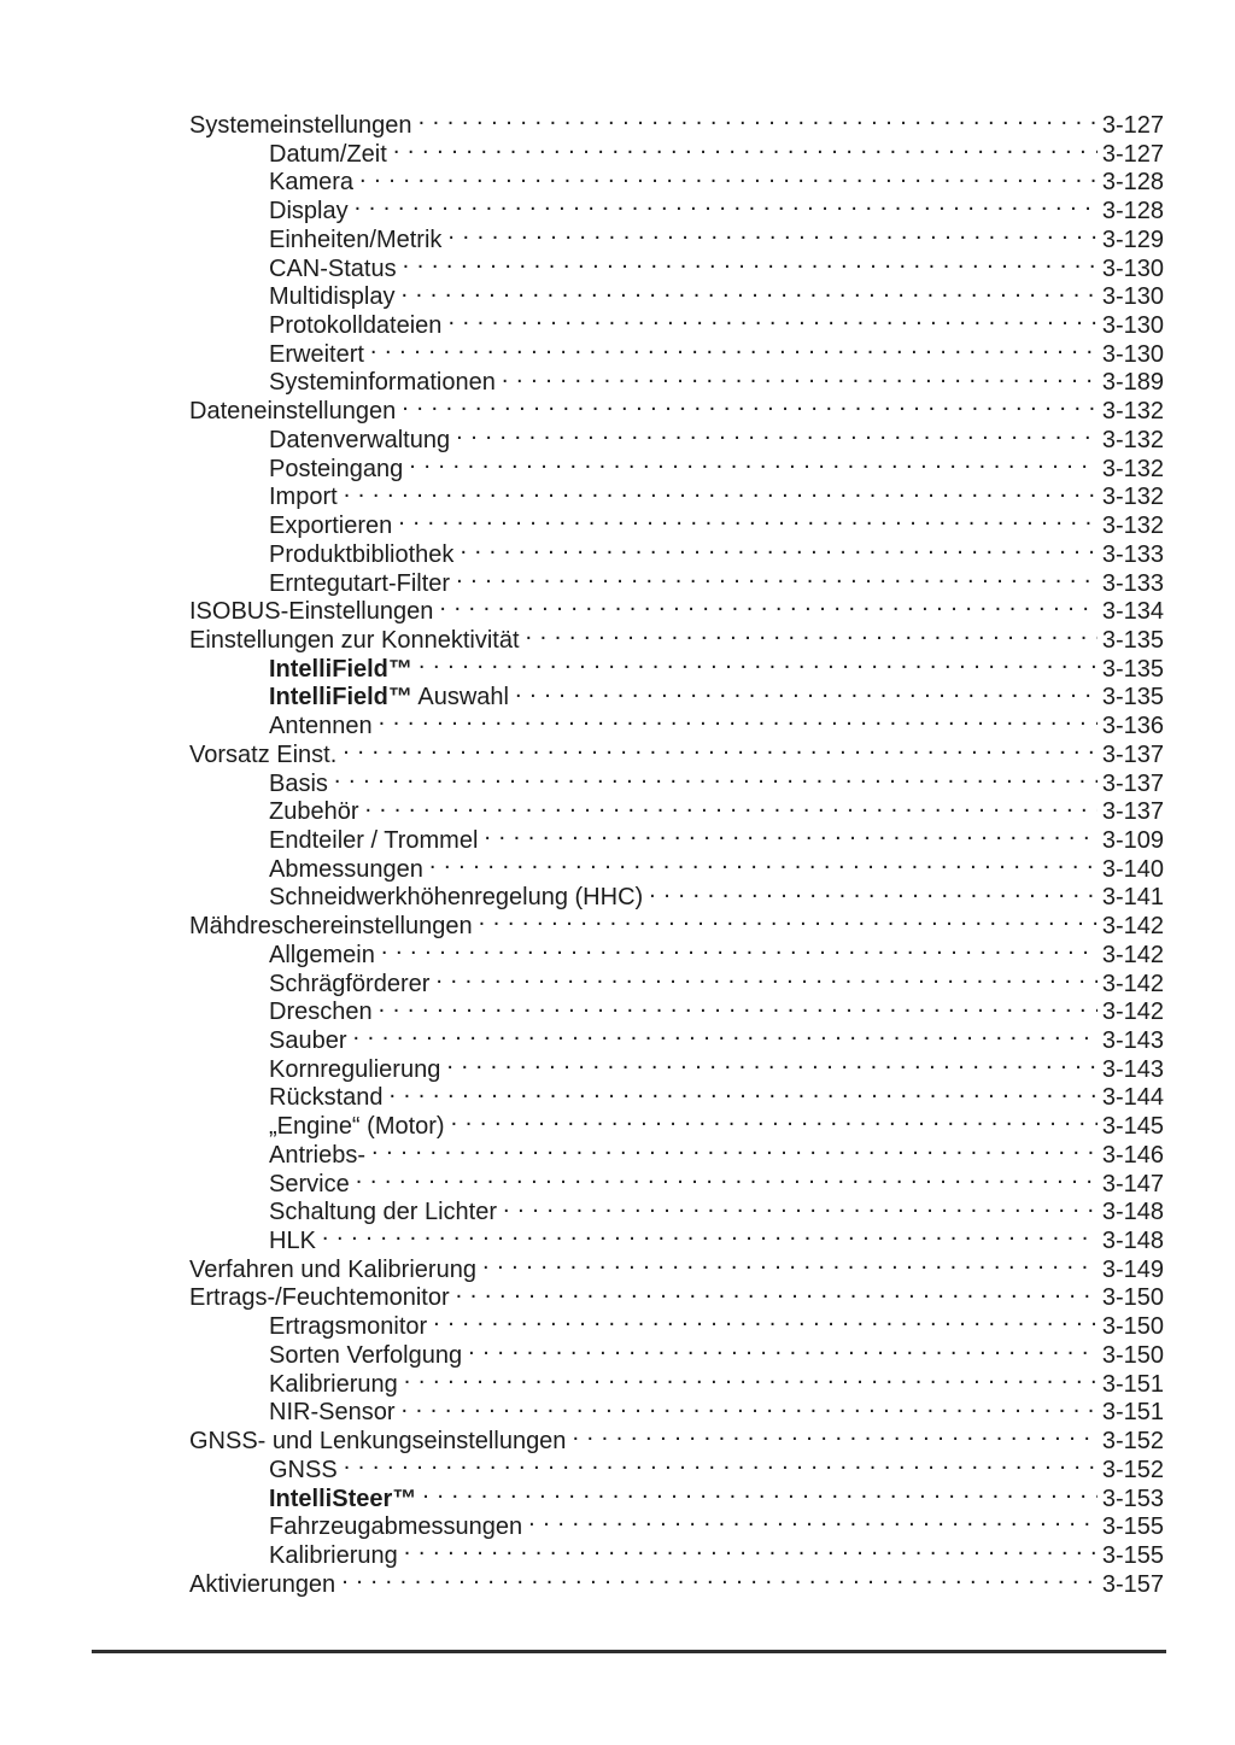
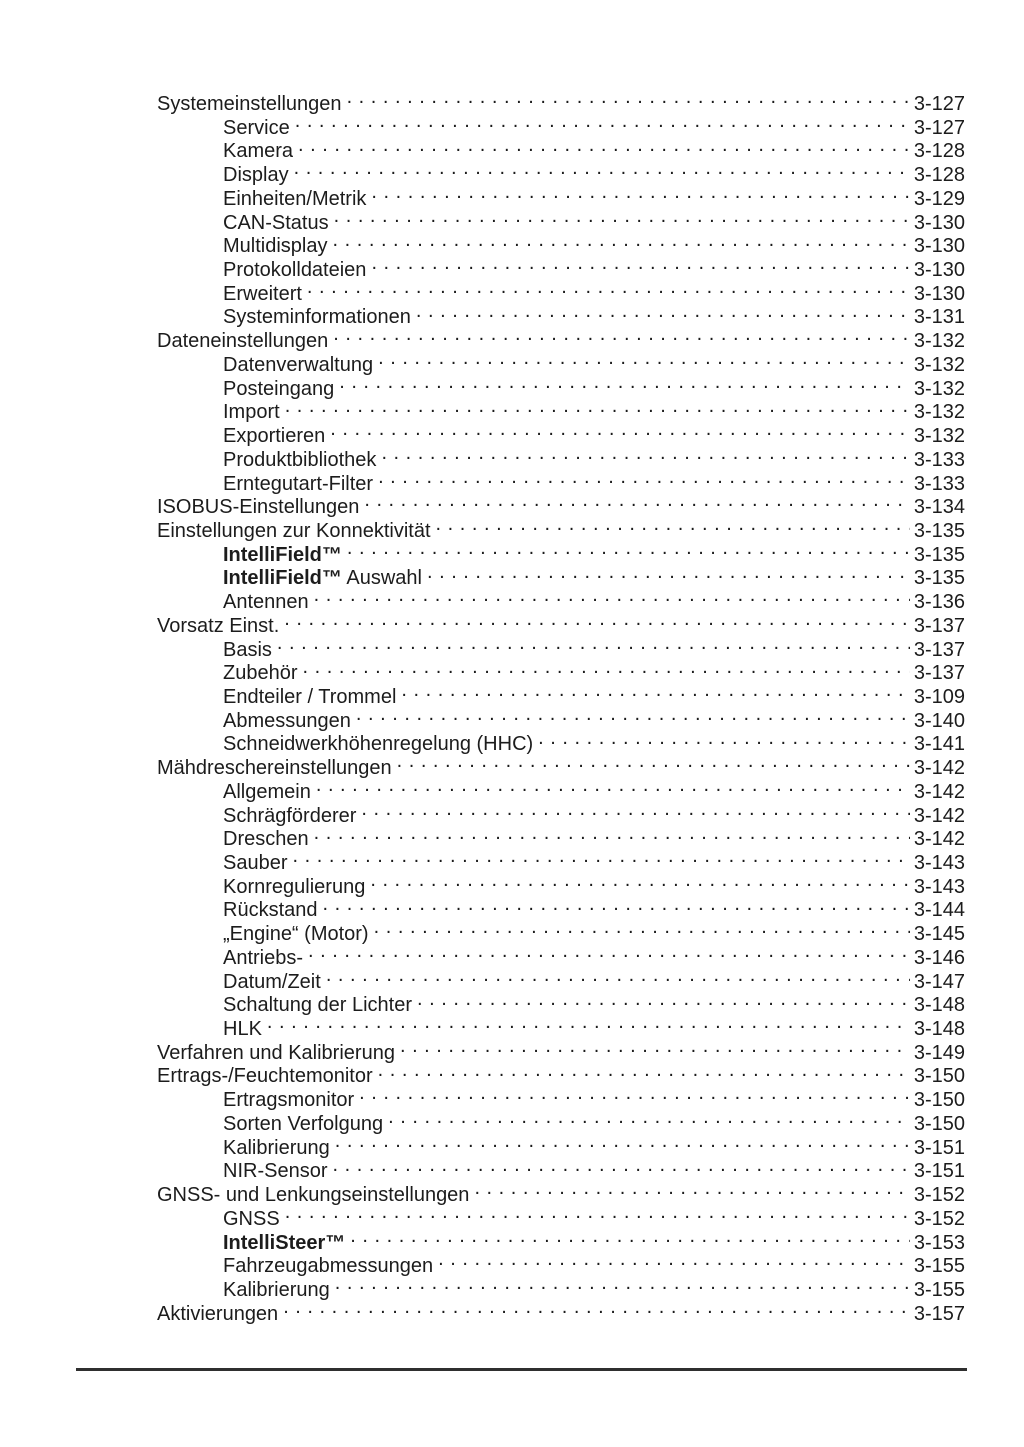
  Systemeinstellungen
  3-127
- Datum/Zeit
+ Service
  3-127
  Kamera
  3-128
  Display
  3-128
  Einheiten/Metrik
  3-129
  CAN-Status
  3-130
  Multidisplay
  3-130
  Protokolldateien
  3-130
  Erweitert
  3-130
  Systeminformationen
- 3-189
+ 3-131
  Dateneinstellungen
  3-132
  Datenverwaltung
  3-132
  Posteingang
  3-132
  Import
  3-132
  Exportieren
  3-132
  Produktbibliothek
  3-133
  Erntegutart-Filter
  3-133
  ISOBUS-Einstellungen
  3-134
  Einstellungen zur Konnektivität
  3-135
  IntelliField™
  3-135
  IntelliField™ Auswahl
  3-135
  Antennen
  3-136
  Vorsatz Einst.
  3-137
  Basis
  3-137
  Zubehör
  3-137
  Endteiler / Trommel
  3-109
  Abmessungen
  3-140
  Schneidwerkhöhenregelung (HHC)
  3-141
  Mähdreschereinstellungen
  3-142
  Allgemein
  3-142
  Schrägförderer
  3-142
  Dreschen
  3-142
  Sauber
  3-143
  Kornregulierung
  3-143
  Rückstand
  3-144
  „Engine“ (Motor)
  3-145
  Antriebs-
  3-146
- Service
+ Datum/Zeit
  3-147
  Schaltung der Lichter
  3-148
  HLK
  3-148
  Verfahren und Kalibrierung
  3-149
  Ertrags-/Feuchtemonitor
  3-150
  Ertragsmonitor
  3-150
  Sorten Verfolgung
  3-150
  Kalibrierung
  3-151
  NIR-Sensor
  3-151
  GNSS- und Lenkungseinstellungen
  3-152
  GNSS
  3-152
  IntelliSteer™
  3-153
  Fahrzeugabmessungen
  3-155
  Kalibrierung
  3-155
  Aktivierungen
  3-157
